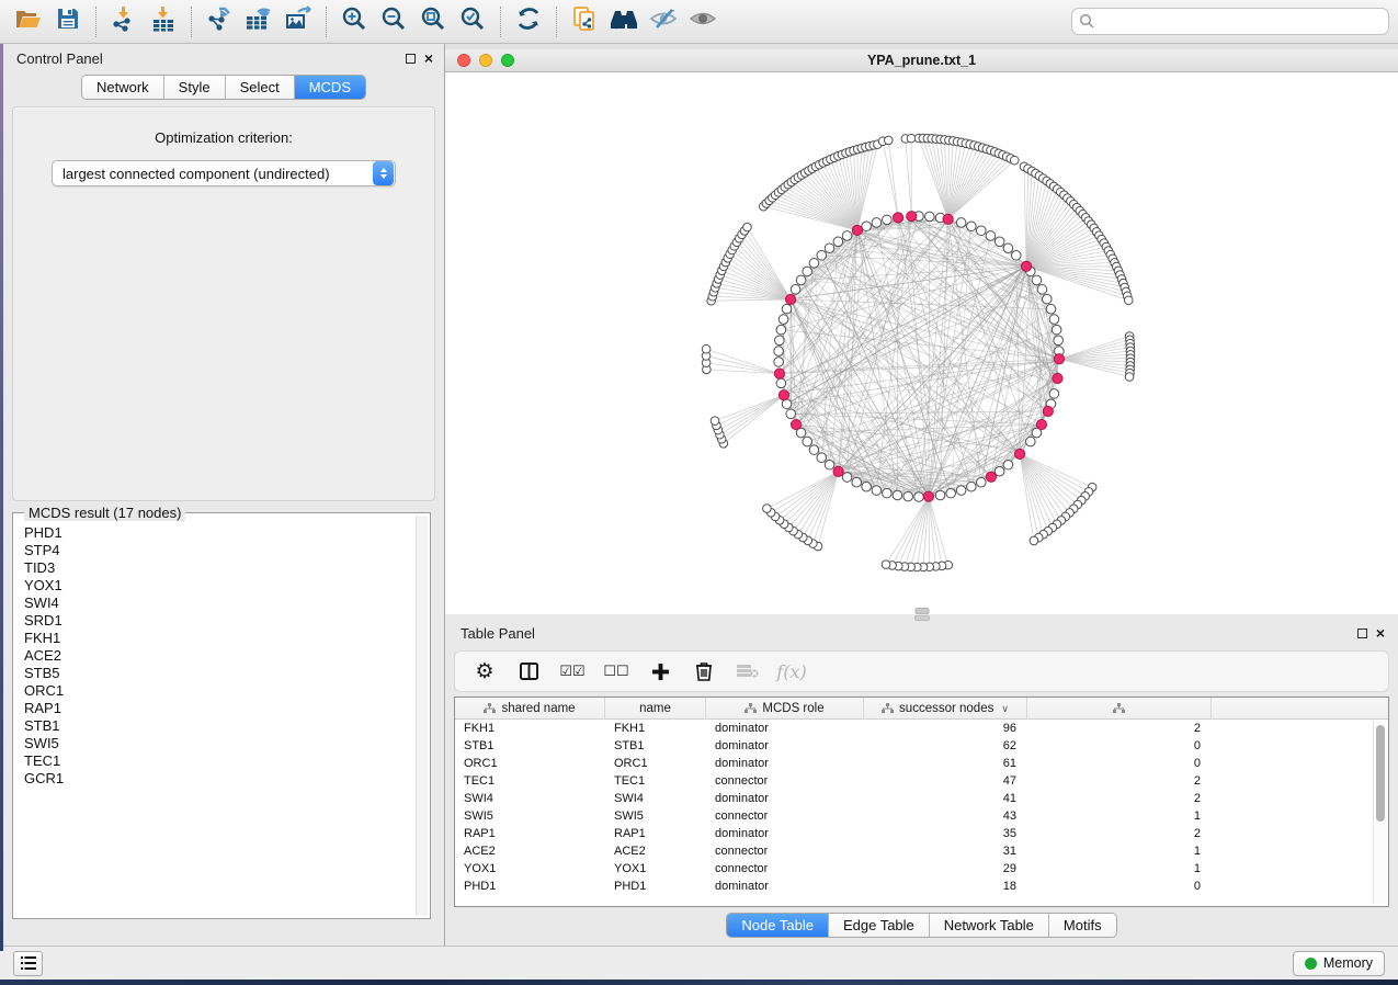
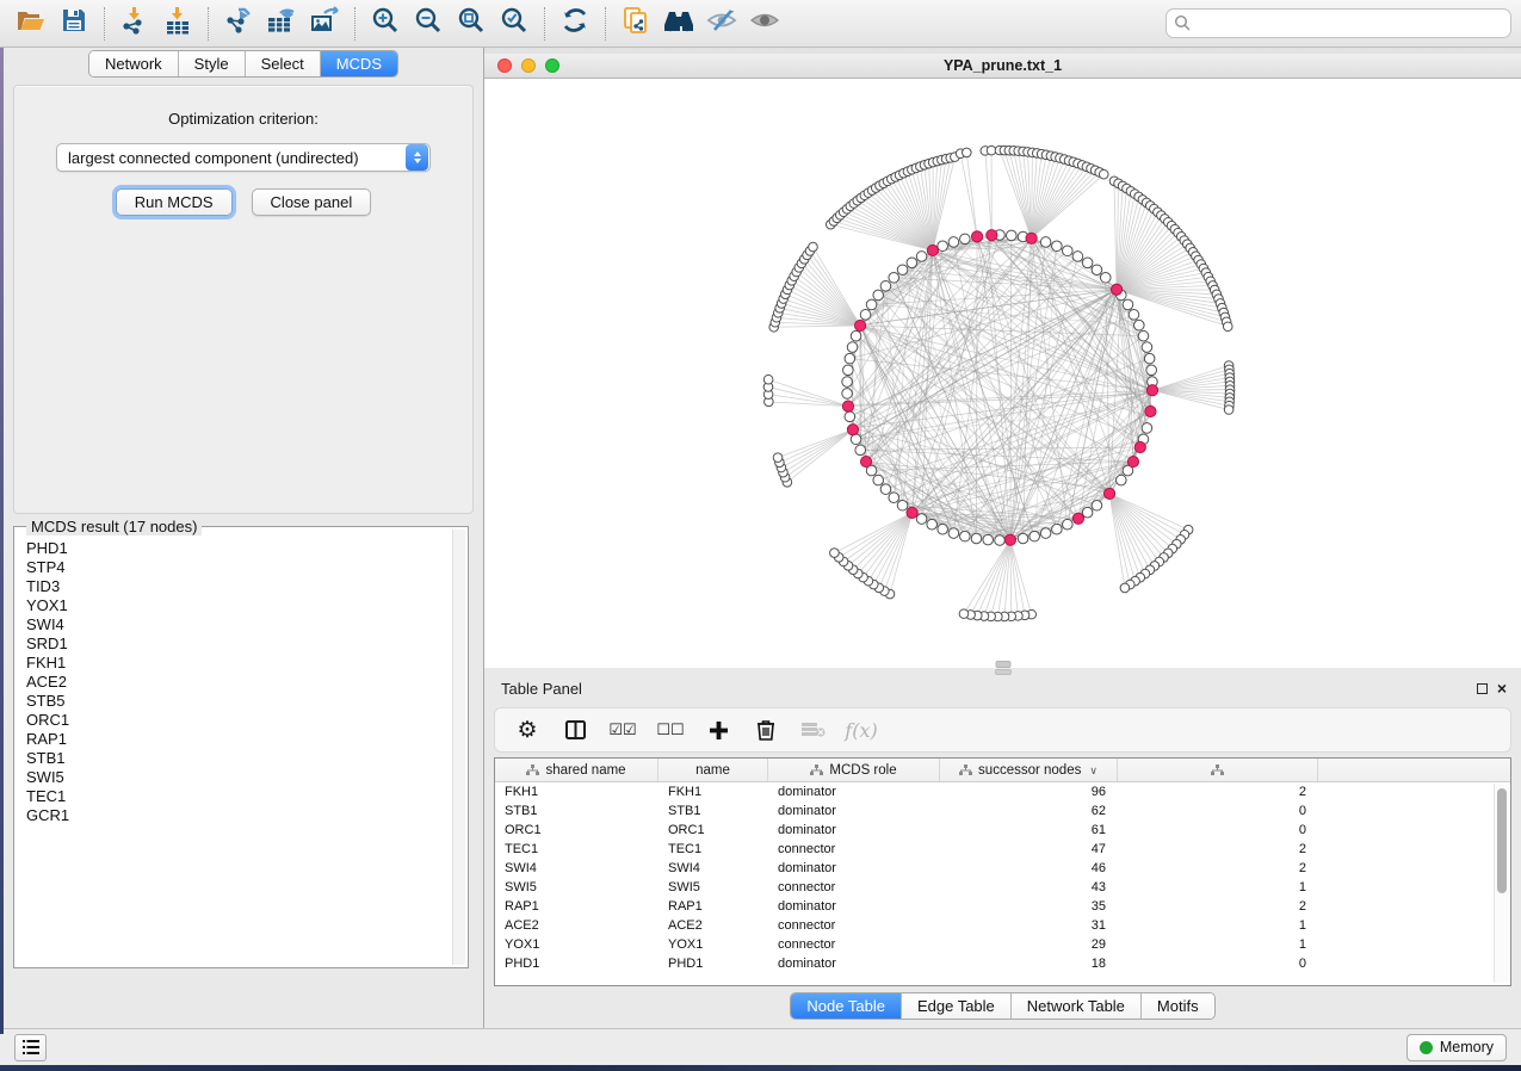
- Control Panel
  Network
  Style
  Select
  MCDS
  Optimization criterion:
  largest connected component (undirected)
+ Run MCDS
+ Close panel
  MCDS result (17 nodes)
  PHD1
  STP4
  TID3
  YOX1
  SWI4
  SRD1
  FKH1
  ACE2
  STB5
  ORC1
  RAP1
  STB1
  SWI5
  TEC1
  GCR1
  YPA_prune.txt_1
  Table Panel
  shared name
  name
  MCDS role
  successor nodes
  FKH1
  FKH1
  dominator
  96
  2
  STB1
  STB1
  dominator
  62
  0
  ORC1
  ORC1
  dominator
  61
  0
  TEC1
  TEC1
  connector
  47
  2
  SWI4
  SWI4
  dominator
- 41
+ 46
  2
  SWI5
  SWI5
  connector
  43
  1
  RAP1
  RAP1
  dominator
  35
  2
  ACE2
  ACE2
  connector
  31
  1
  YOX1
  YOX1
  connector
  29
  1
  PHD1
  PHD1
  dominator
  18
  0
  Node Table
  Edge Table
  Network Table
  Motifs
  Memory
